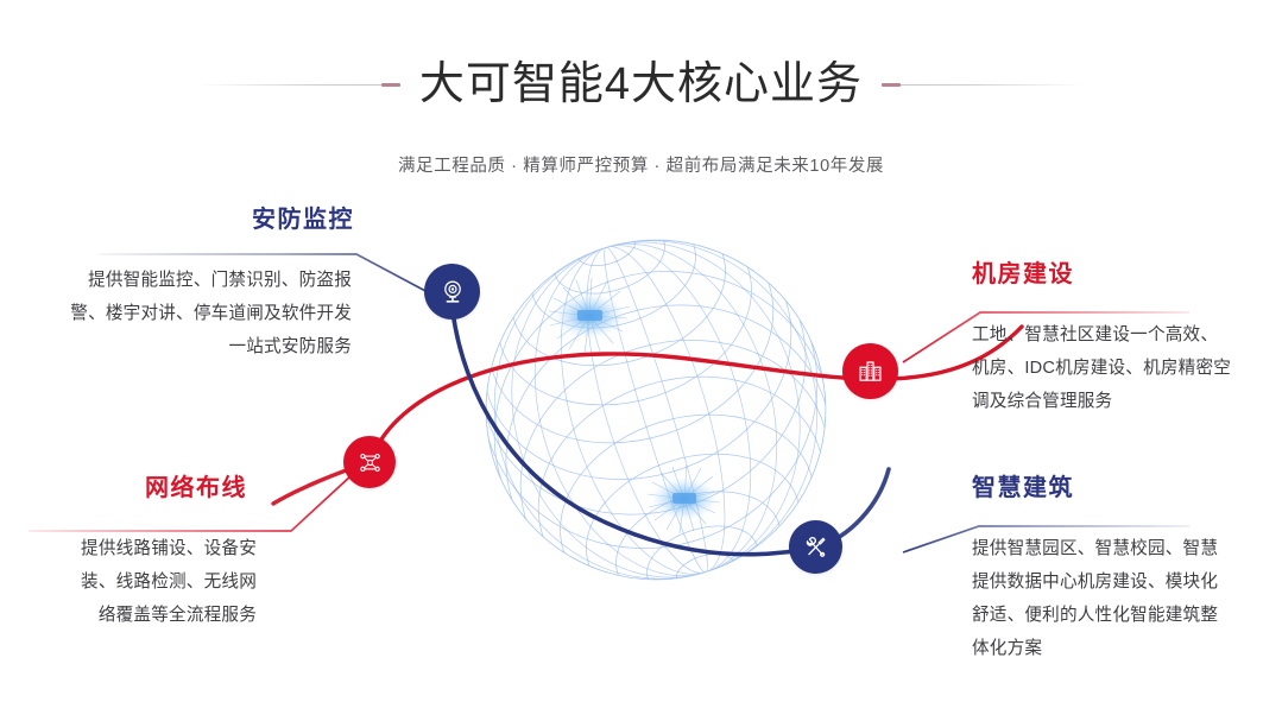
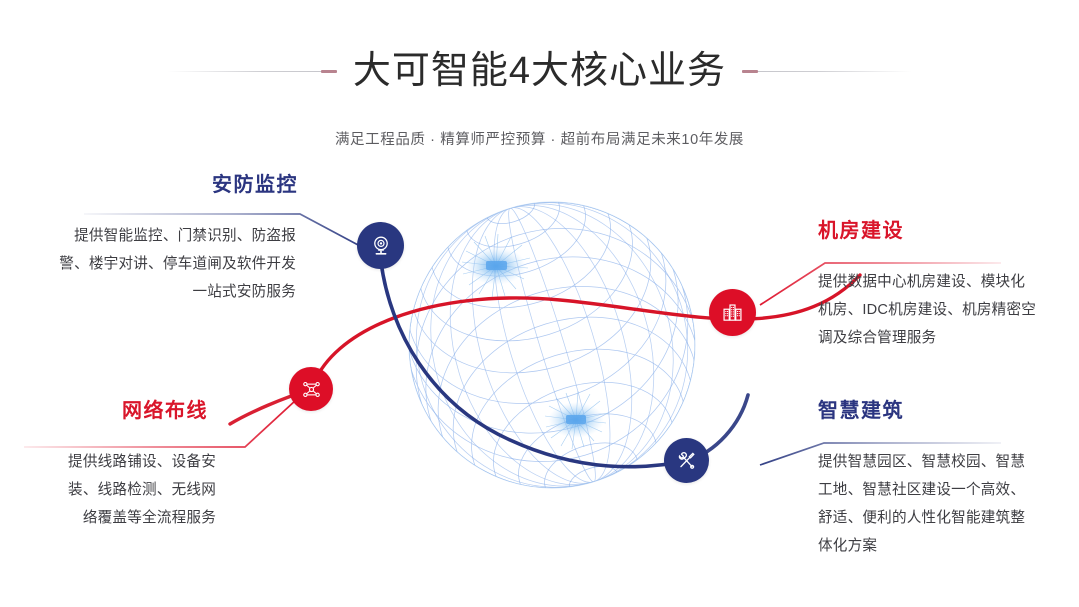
  大可智能4大核心业务
  满足工程品质 · 精算师严控预算 · 超前布局满足未来10年发展
  安防监控
  提供智能监控、门禁识别、防盗报
  警、楼宇对讲、停车道闸及软件开发
  一站式安防服务
  机房建设
- 工地、智慧社区建设一个高效、
+ 提供数据中心机房建设、模块化
  机房、IDC机房建设、机房精密空
  调及综合管理服务
  网络布线
  提供线路铺设、设备安
  装、线路检测、无线网
  络覆盖等全流程服务
  智慧建筑
  提供智慧园区、智慧校园、智慧
- 提供数据中心机房建设、模块化
+ 工地、智慧社区建设一个高效、
  舒适、便利的人性化智能建筑整
  体化方案
